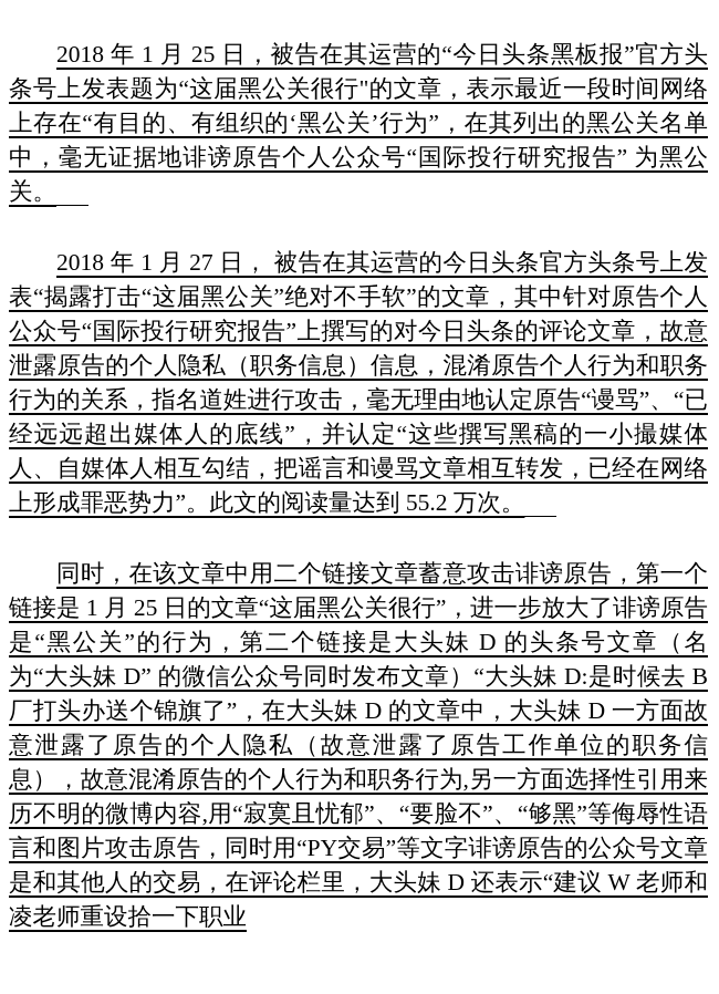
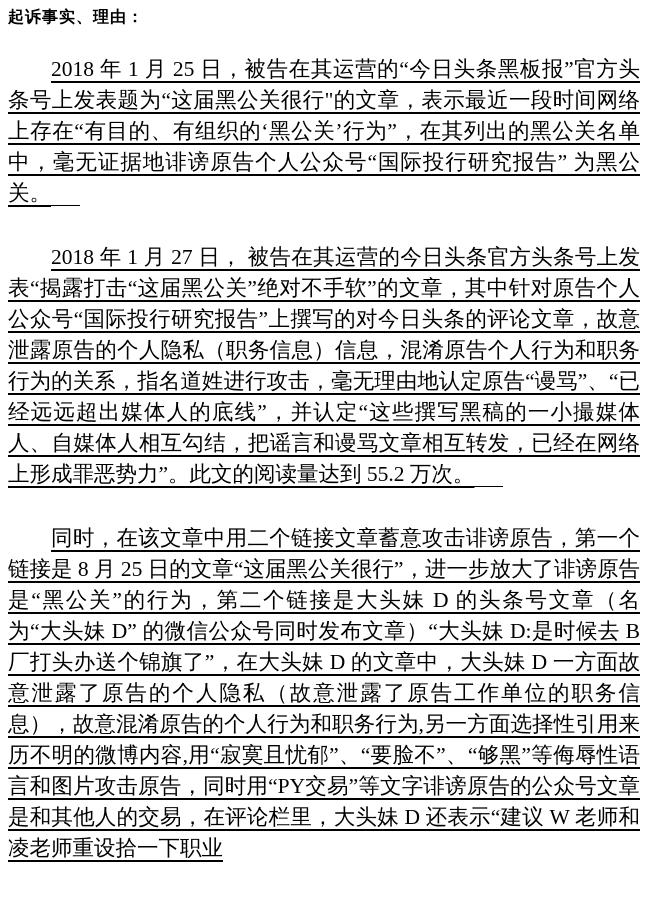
+ 起诉事实、理由：
  2018 年 1 月 25 日，被告在其运营的“今日头条黑板报”官方头条号上发表题为“这届黑公关很行"的文章，表示最近一段时间网络上存在“有目的、有组织的‘黑公关’行为”，在其列出的黑公关名单中，毫无证据地诽谤原告个人公众号“国际投行研究报告” 为黑公关。
  2018 年 1 月 27 日， 被告在其运营的今日头条官方头条号上发表“揭露打击“这届黑公关”绝对不手软”的文章，其中针对原告个人公众号“国际投行研究报告”上撰写的对今日头条的评论文章，故意泄露原告的个人隐私（职务信息）信息，混淆原告个人行为和职务行为的关系，指名道姓进行攻击，毫无理由地认定原告“谩骂”、“已经远远超出媒体人的底线”，并认定“这些撰写黑稿的一小撮媒体人、自媒体人相互勾结，把谣言和谩骂文章相互转发，已经在网络上形成罪恶势力”。此文的阅读量达到 55.2 万次。
- 同时，在该文章中用二个链接文章蓄意攻击诽谤原告，第一个链接是 1 月 25 日的文章“这届黑公关很行”，进一步放大了诽谤原告是“黑公关”的行为，第二个链接是大头妹 D 的头条号文章（名为“大头妹 D” 的微信公众号同时发布文章）“大头妹 D:是时候去 B 厂打头办送个锦旗了”，在大头妹 D 的文章中，大头妹 D 一方面故意泄露了原告的个人隐私（故意泄露了原告工作单位的职务信息），故意混淆原告的个人行为和职务行为,另一方面选择性引用来历不明的微博内容,用“寂寞且忧郁”、“要脸不”、“够黑”等侮辱性语言和图片攻击原告，同时用“PY交易”等文字诽谤原告的公众号文章是和其他人的交易，在评论栏里，大头妹 D 还表示“建议 W 老师和凌老师重设拾一下职业
+ 同时，在该文章中用二个链接文章蓄意攻击诽谤原告，第一个链接是 8 月 25 日的文章“这届黑公关很行”，进一步放大了诽谤原告是“黑公关”的行为，第二个链接是大头妹 D 的头条号文章（名为“大头妹 D” 的微信公众号同时发布文章）“大头妹 D:是时候去 B 厂打头办送个锦旗了”，在大头妹 D 的文章中，大头妹 D 一方面故意泄露了原告的个人隐私（故意泄露了原告工作单位的职务信息），故意混淆原告的个人行为和职务行为,另一方面选择性引用来历不明的微博内容,用“寂寞且忧郁”、“要脸不”、“够黑”等侮辱性语言和图片攻击原告，同时用“PY交易”等文字诽谤原告的公众号文章是和其他人的交易，在评论栏里，大头妹 D 还表示“建议 W 老师和凌老师重设拾一下职业
